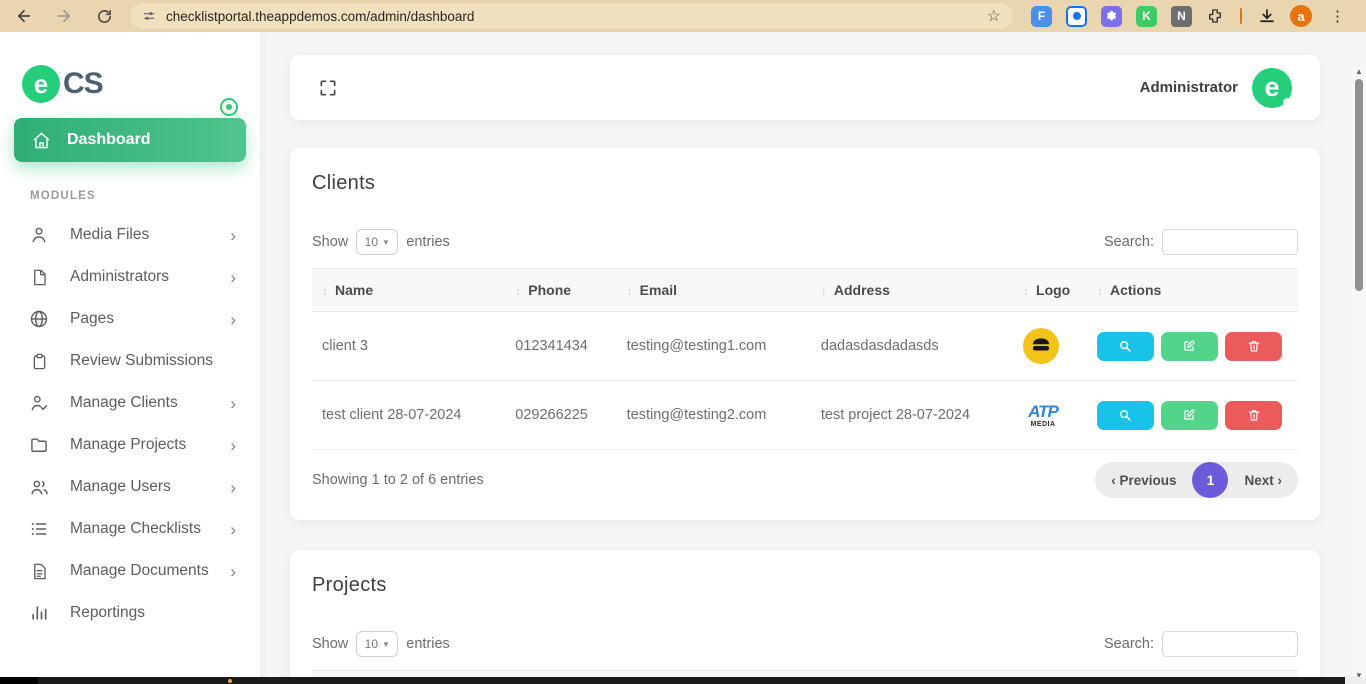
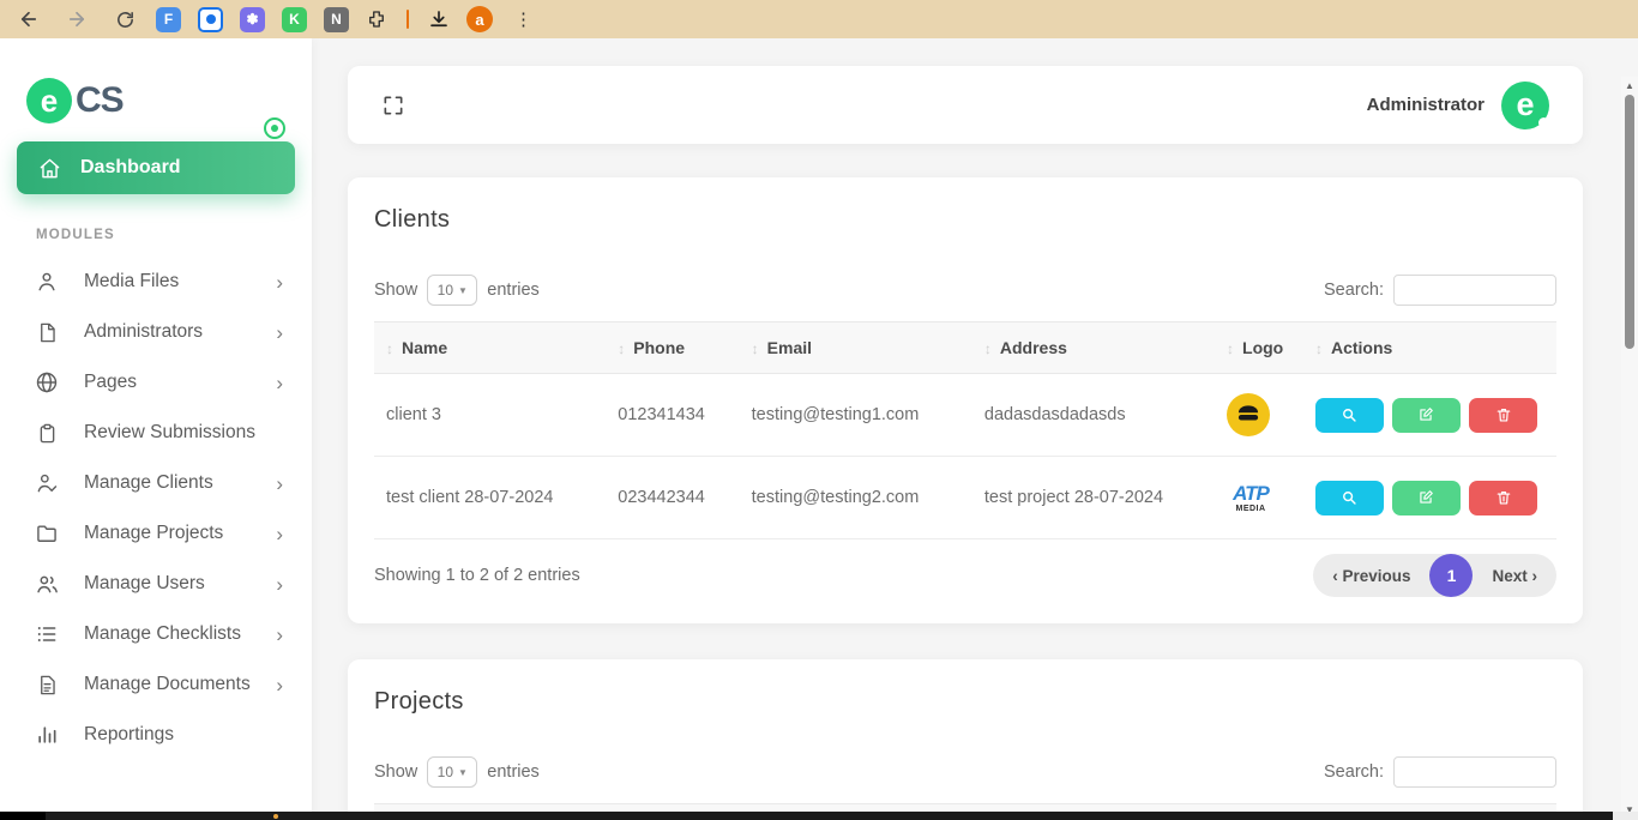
- checklistportal.theappdemos.com/admin/dashboard
- ☆
  F
  ✽
  K
  N
  a
  ⋮
  e
  CS
  Dashboard
  MODULES
  Media Files
  ›
  Administrators
  ›
  Pages
  ›
  Review Submissions
  Manage Clients
  ›
  Manage Projects
  ›
  Manage Users
  ›
  Manage Checklists
  ›
  Manage Documents
  ›
  Reportings
  Administrator
  e
  Clients
  Show
  10
  ▼
  entries
  Search:
  ↕ Name	↕ Phone	↕ Email	↕ Address	↕ Logo	↕ Actions
  client 3	012341434	testing@testing1.com	dadasdasdadasds
- test client 28-07-2024	029266225	testing@testing2.com	test project 28-07-2024	ATP
+ test client 28-07-2024	023442344	testing@testing2.com	test project 28-07-2024	ATP
- Showing 1 to 2 of 6 entries
+ Showing 1 to 2 of 2 entries
  ‹ Previous
  1
  Next ›
  Projects
  Show
  10
  ▼
  entries
  Search:
  ▲
  ▼
